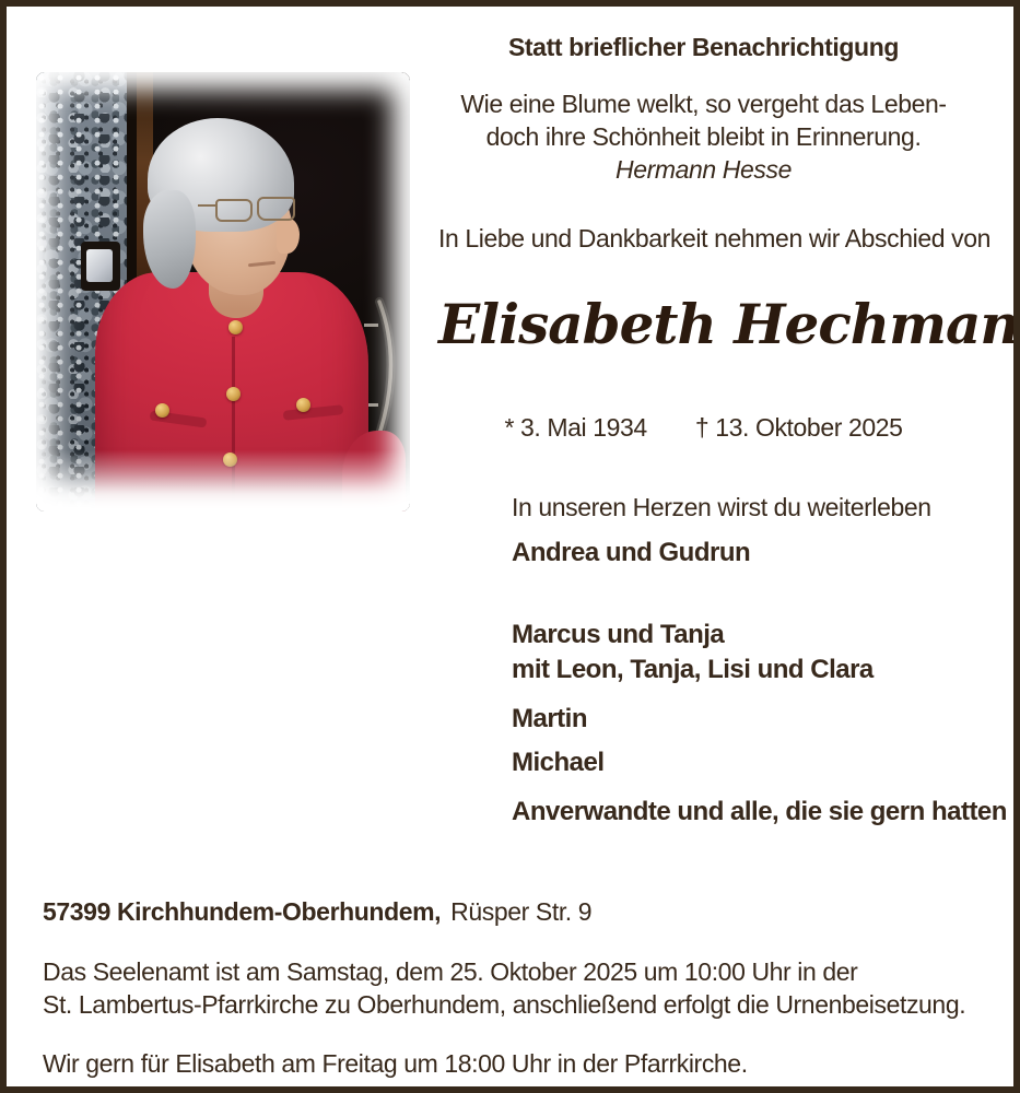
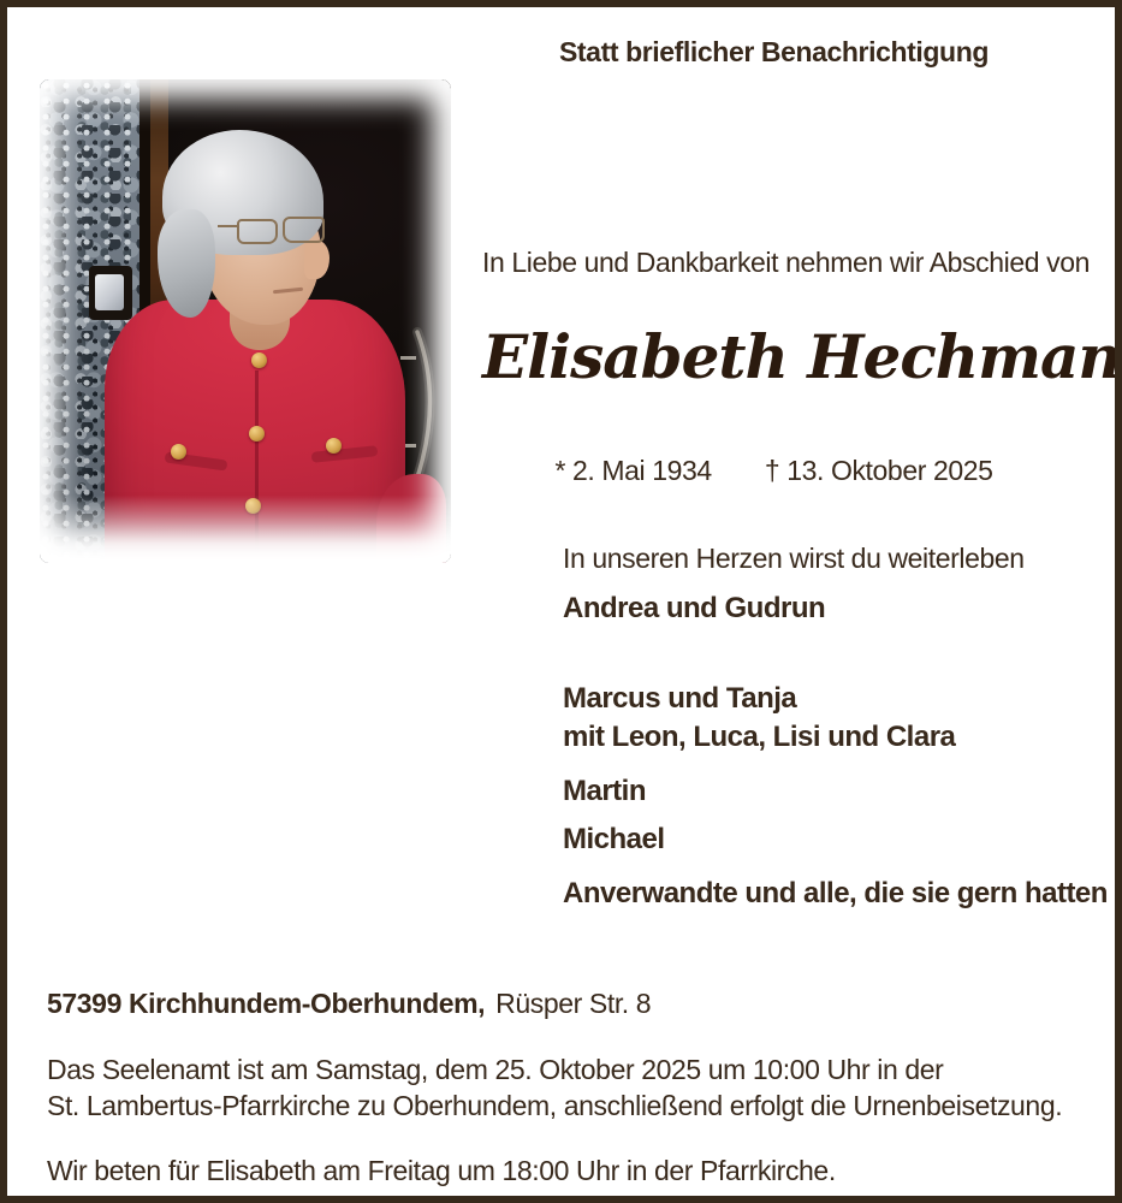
  Statt brieflicher Benachrichtigung
- Wie eine Blume welkt, so vergeht das Leben-
- doch ihre Schönheit bleibt in Erinnerung.
- Hermann Hesse
  In Liebe und Dankbarkeit nehmen wir Abschied von
  Elisabeth Hechman
- * 3. Mai 1934 † 13. Oktober 2025
+ * 2. Mai 1934 † 13. Oktober 2025
  In unseren Herzen wirst du weiterleben
  Andrea und Gudrun
  Marcus und Tanja
- mit Leon, Tanja, Lisi und Clara
+ mit Leon, Luca, Lisi und Clara
  Martin
  Michael
  Anverwandte und alle, die sie gern hatten
- 57399 Kirchhundem-Oberhundem, Rüsper Str. 9
+ 57399 Kirchhundem-Oberhundem, Rüsper Str. 8
  Das Seelenamt ist am Samstag, dem 25. Oktober 2025 um 10:00 Uhr in der
  St. Lambertus-Pfarrkirche zu Oberhundem, anschließend erfolgt die Urnenbeisetzung.
- Wir gern für Elisabeth am Freitag um 18:00 Uhr in der Pfarrkirche.
+ Wir beten für Elisabeth am Freitag um 18:00 Uhr in der Pfarrkirche.
